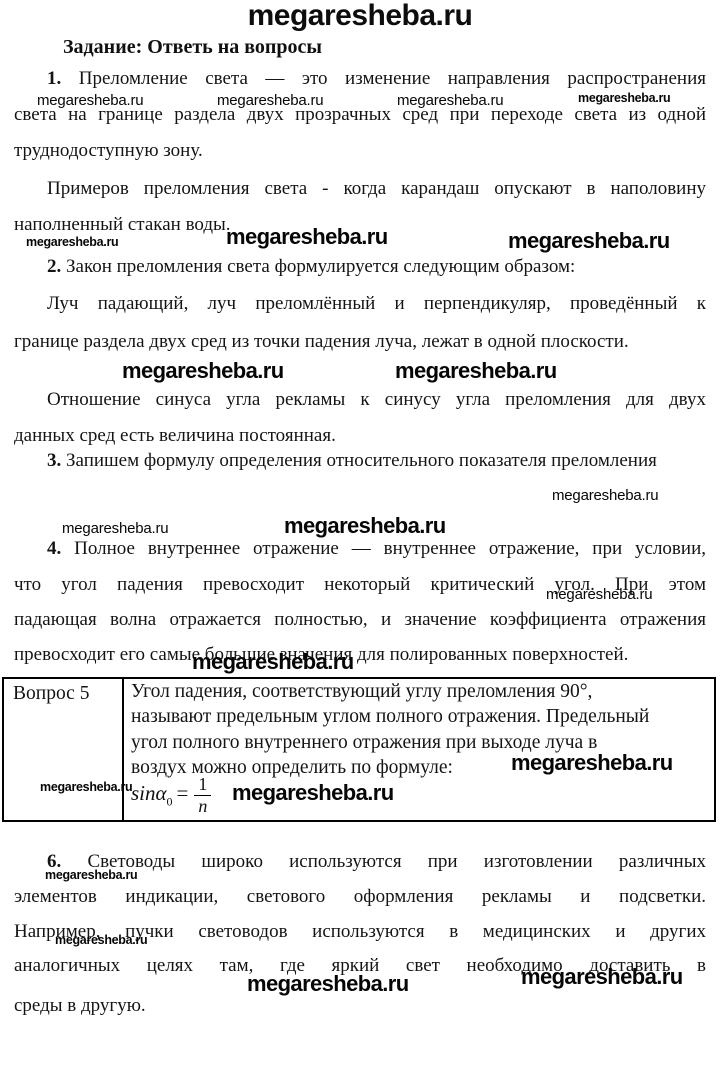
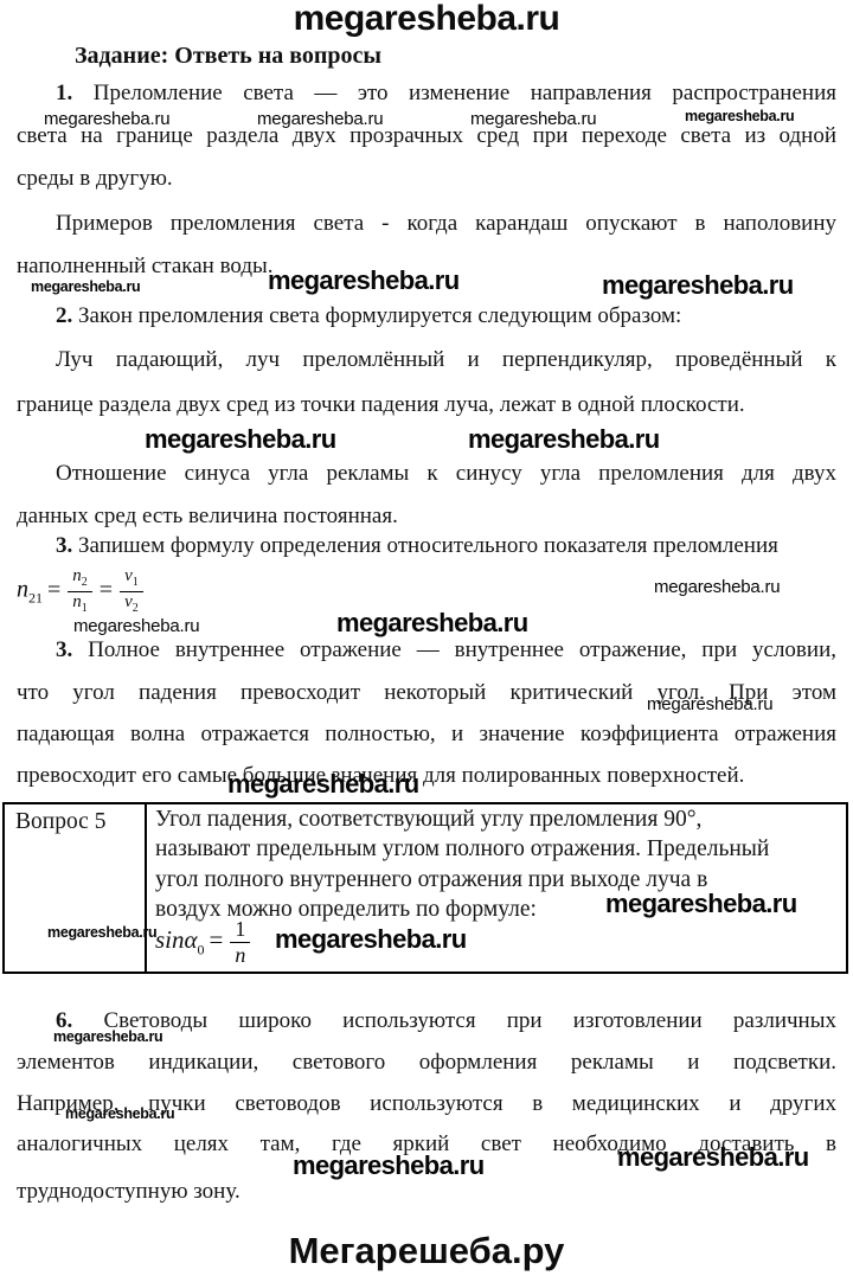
  megaresheba.ru
  Задание: Ответь на вопросы
  1. Преломление света — это изменение направления распространения
  света на границе раздела двух прозрачных сред при переходе света из одной
- труднодоступную зону.
+ среды в другую.
  Примеров преломления света - когда карандаш опускают в наполовину
  наполненный стакан воды.
  2. Закон преломления света формулируется следующим образом:
  Луч падающий, луч преломлённый и перпендикуляр, проведённый к
  границе раздела двух сред из точки падения луча, лежат в одной плоскости.
  Отношение синуса угла рекламы к синусу угла преломления для двух
  данных сред есть величина постоянная.
  3. Запишем формулу определения относительного показателя преломления
- 4. Полное внутреннее отражение — внутреннее отражение, при условии,
+ 3. Полное внутреннее отражение — внутреннее отражение, при условии,
  что угол падения превосходит некоторый критический угол. При этом
  падающая волна отражается полностью, и значение коэффициента отражения
  превосходит его самые большие значения для полированных поверхностей.
  6. Световоды широко используются при изготовлении различных
  элементов индикации, светового оформления рекламы и подсветки.
  Например, пучки световодов используются в медицинских и других
  аналогичных целях там, где яркий свет необходимо доставить в
- среды в другую.
+ труднодоступную зону.
+ n21=
+ n2
+ n1
+ =
+ v1
+ v2
  Вопрос 5
  Угол падения, соответствующий углу преломления 90°,
  называют предельным углом полного отражения. Предельный
  угол полного внутреннего отражения при выходе луча в
  воздух можно определить по формуле:
  sinα0=
  1
  n
  megaresheba.ru
  megaresheba.ru
  megaresheba.ru
  megaresheba.ru
  megaresheba.ru
  megaresheba.ru
  megaresheba.ru
  megaresheba.ru
  megaresheba.ru
  megaresheba.ru
  megaresheba.ru
  megaresheba.ru
  megaresheba.ru
  megaresheba.ru
  megaresheba.ru
  megaresheba.ru
  megaresheba.ru
  megaresheba.ru
  megaresheba.ru
  megaresheba.ru
  megaresheba.ru
+ Мегарешеба.ру
